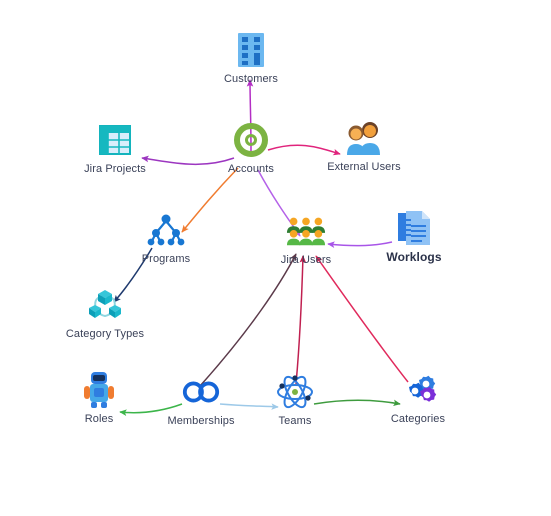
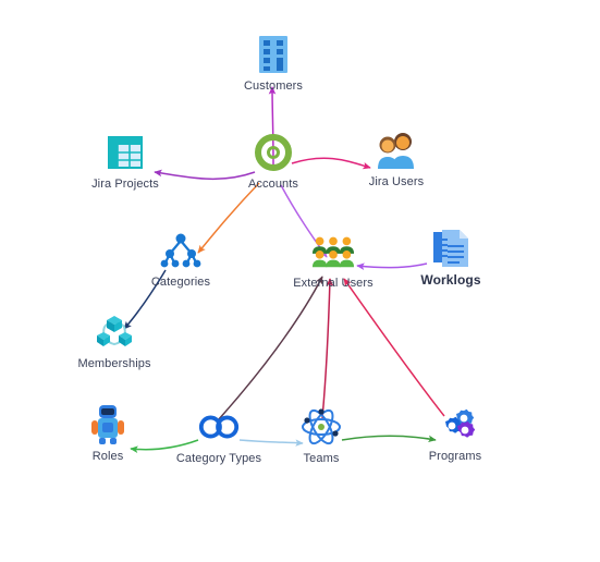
  Customers
  Accounts
  Jira Projects
- External Users
+ Jira Users
- Programs
+ Categories
- Jira Users
+ External Users
  Worklogs
- Category Types
+ Memberships
  Roles
- Memberships
+ Category Types
  Teams
- Categories
+ Programs
